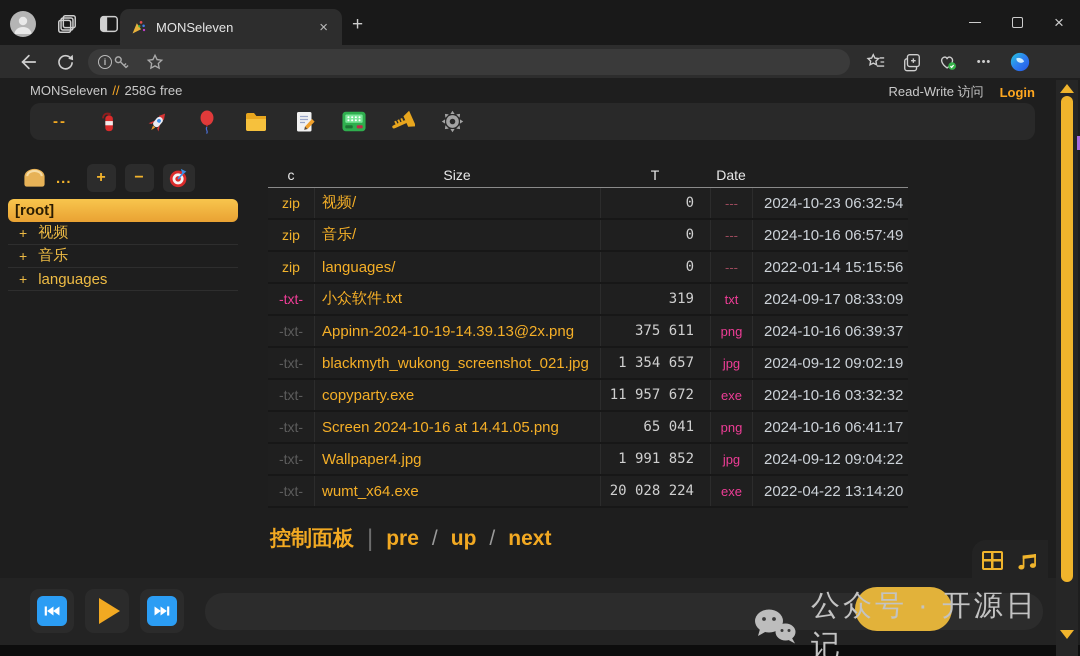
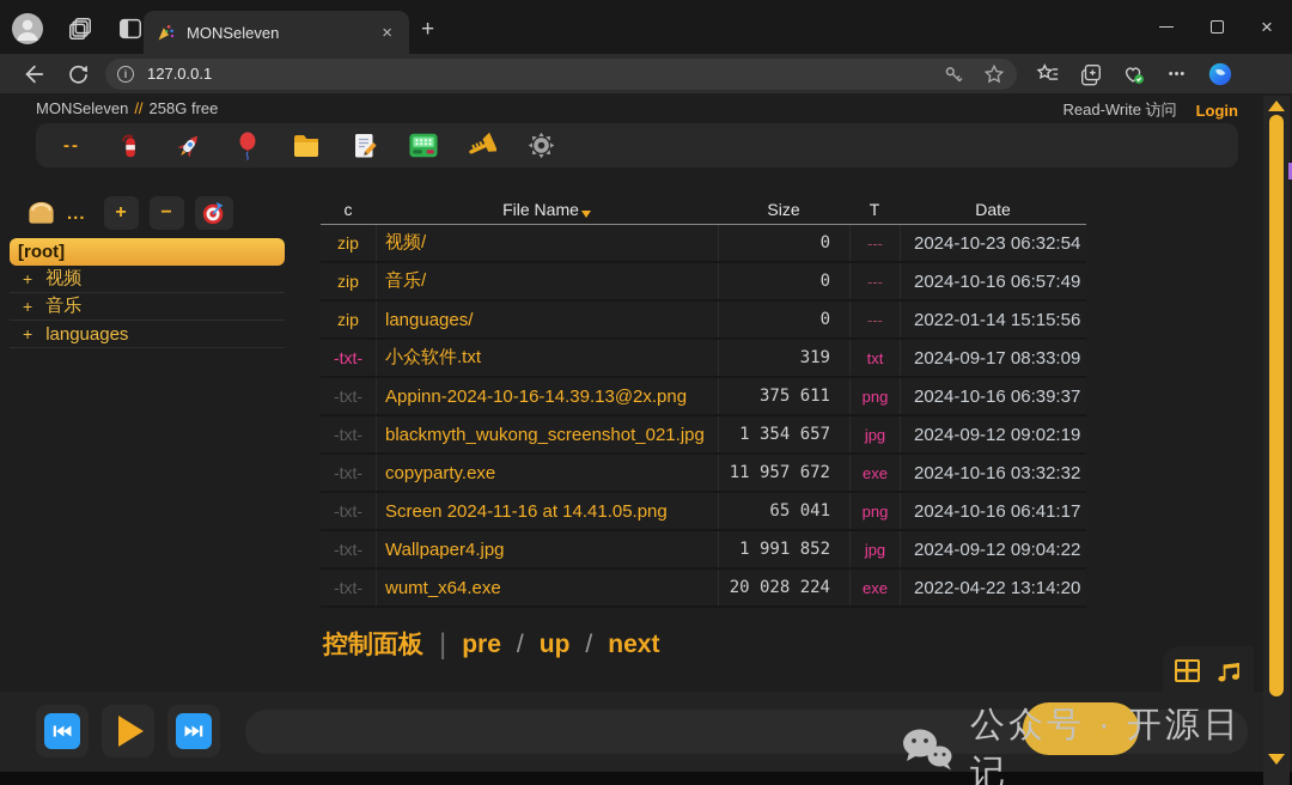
  MONSeleven
  ×
  +
  ×
  i
+ 127.0.0.1
  •••
  MONSeleven
  //
  258G free
  Read-Write 访问
  Login
  --
  ...
  +
  −
  [root]
  +
  视频
  +
  音乐
  +
  languages
  c
+ File Name
  Size
  T
  Date
  zip
  视频/
  0
  ---
  2024-10-23 06:32:54
  zip
  音乐/
  0
  ---
  2024-10-16 06:57:49
  zip
  languages/
  0
  ---
  2022-01-14 15:15:56
  -txt-
  小众软件.txt
  319
  txt
  2024-09-17 08:33:09
  -txt-
- Appinn-2024-10-19-14.39.13@2x.png
+ Appinn-2024-10-16-14.39.13@2x.png
  375 611
  png
  2024-10-16 06:39:37
  -txt-
  blackmyth_wukong_screenshot_021.jpg
  1 354 657
  jpg
  2024-09-12 09:02:19
  -txt-
  copyparty.exe
  11 957 672
  exe
  2024-10-16 03:32:32
  -txt-
- Screen 2024-10-16 at 14.41.05.png
+ Screen 2024-11-16 at 14.41.05.png
  65 041
  png
  2024-10-16 06:41:17
  -txt-
  Wallpaper4.jpg
  1 991 852
  jpg
  2024-09-12 09:04:22
  -txt-
  wumt_x64.exe
  20 028 224
  exe
  2022-04-22 13:14:20
  控制面板
  |
  pre
  /
  up
  /
  next
  公众号 · 开源日记
